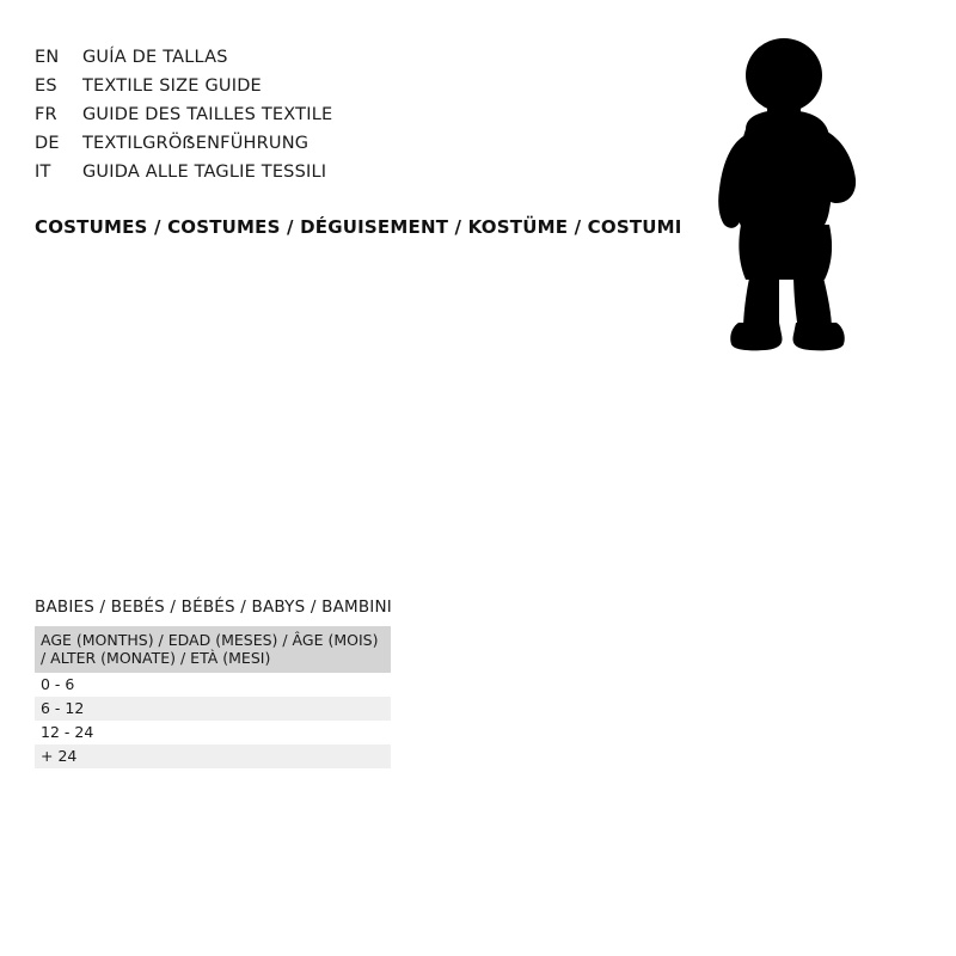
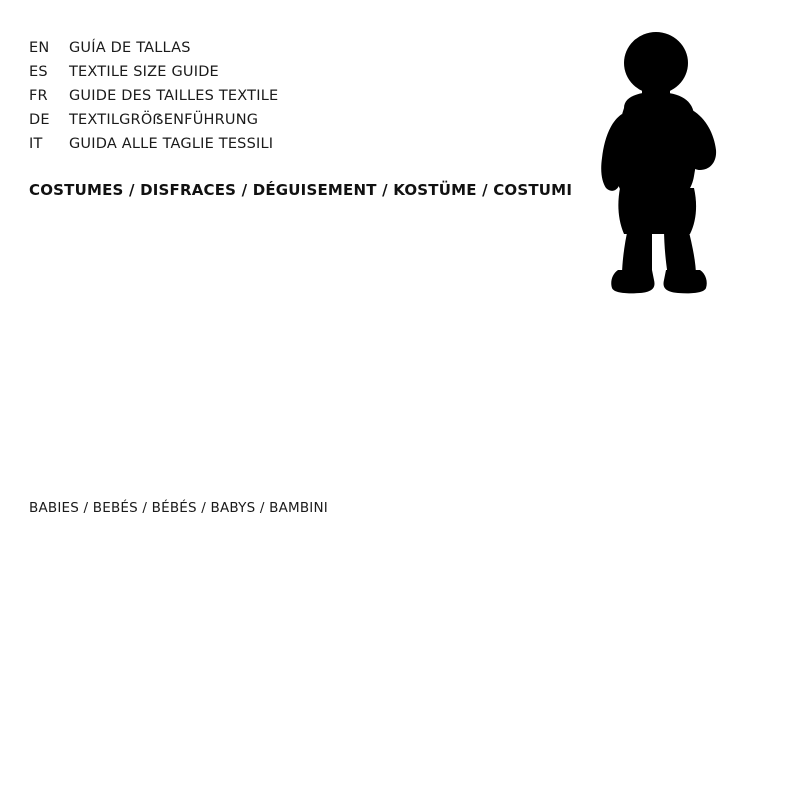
  EN
  GUÍA DE TALLAS
  ES
  TEXTILE SIZE GUIDE
  FR
  GUIDE DES TAILLES TEXTILE
  DE
  TEXTILGRÖẞENFÜHRUNG
  IT
  GUIDA ALLE TAGLIE TESSILI
- COSTUMES / COSTUMES / DÉGUISEMENT / KOSTÜME / COSTUMI
+ COSTUMES / DISFRACES / DÉGUISEMENT / KOSTÜME / COSTUMI
  BABIES / BEBÉS / BÉBÉS / BABYS / BAMBINI
- AGE (MONTHS) / EDAD (MESES) / ÂGE (MOIS) / ALTER (MONATE) / ETÀ (MESI)
- 0 - 6
- 6 - 12
- 12 - 24
- + 24
